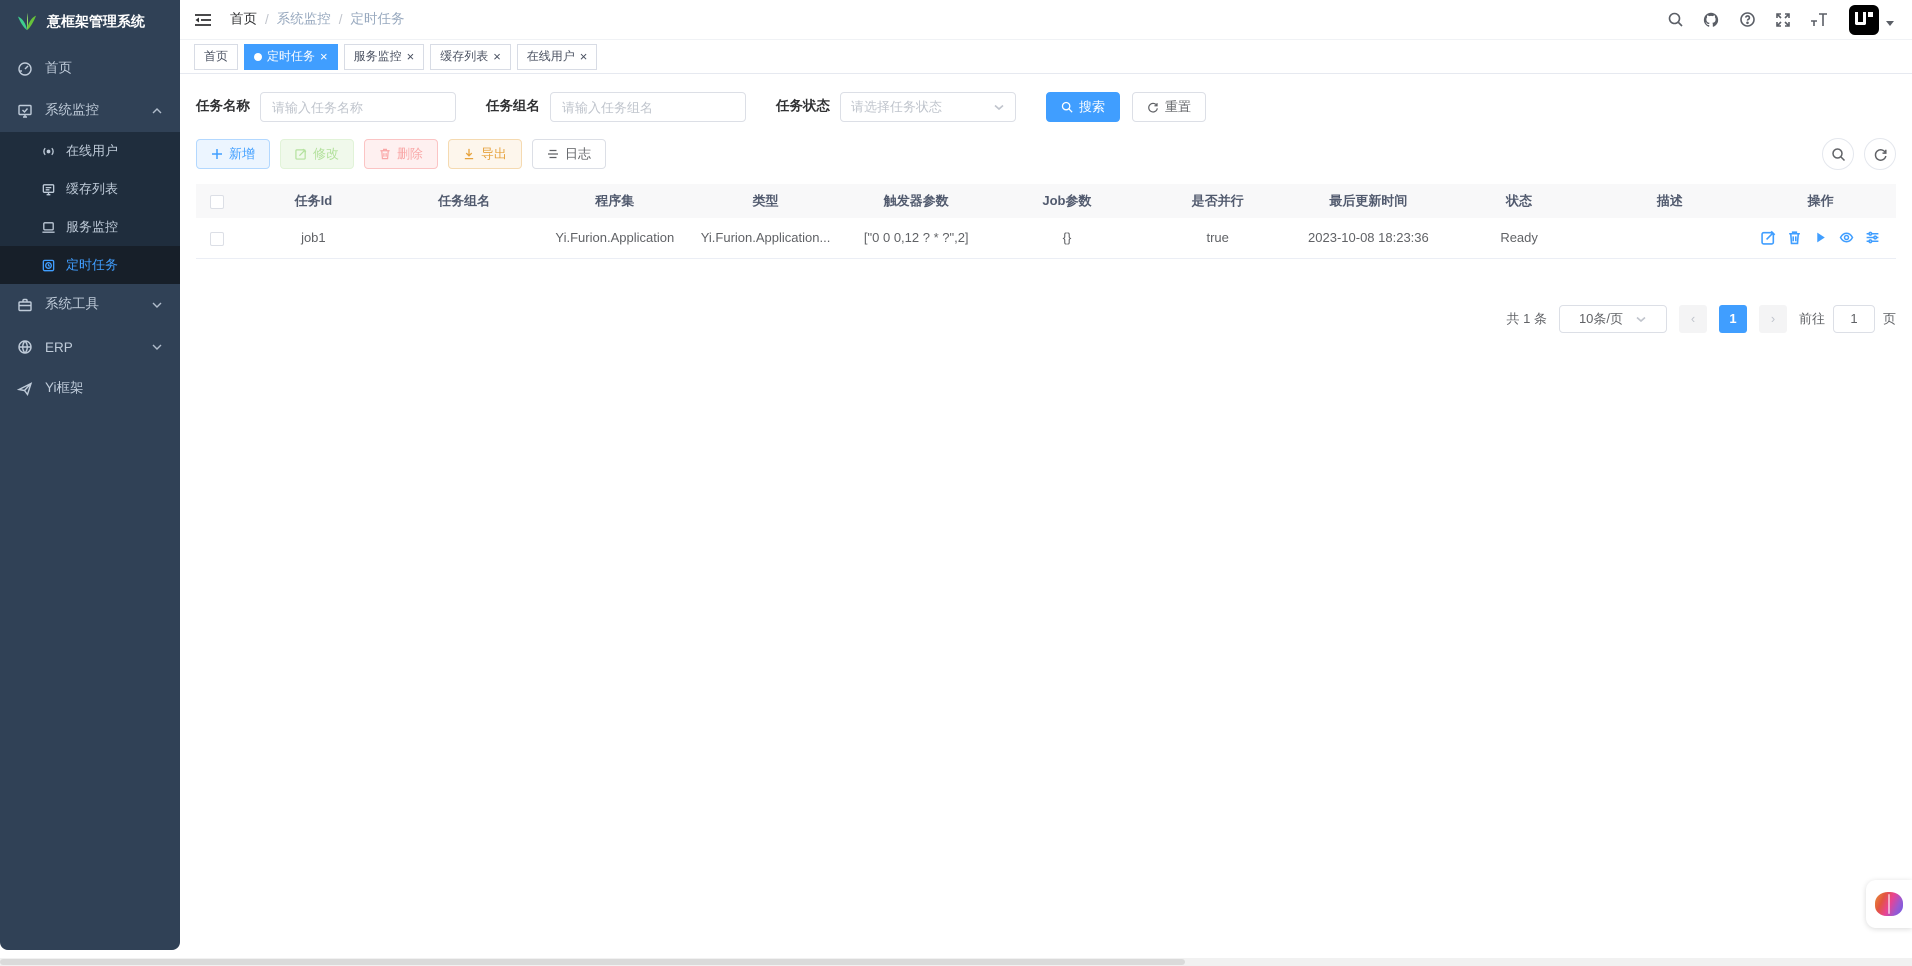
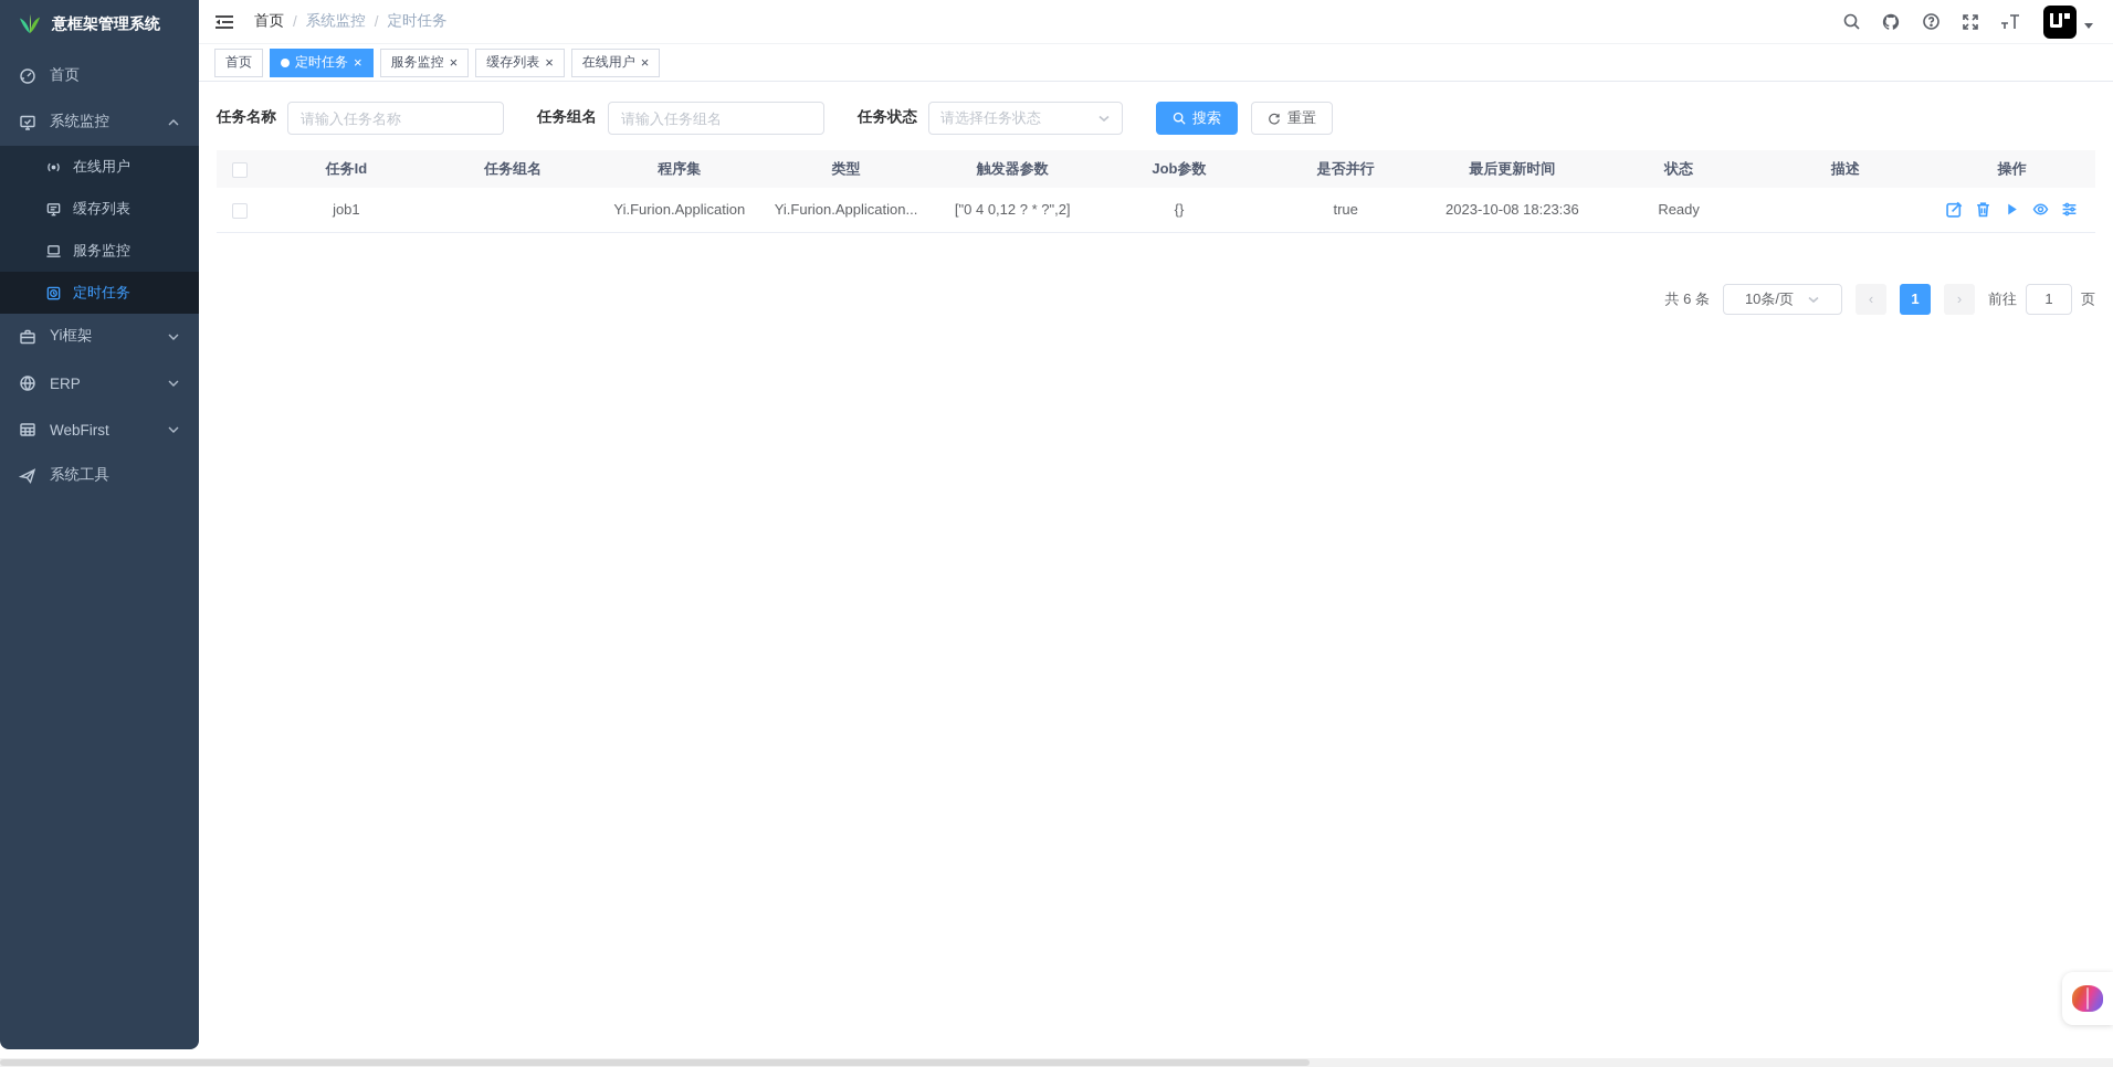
  意框架管理系统
  首页
  系统监控
  在线用户
  缓存列表
  服务监控
  定时任务
- 系统工具
+ Yi框架
  ERP
+ WebFirst
- Yi框架
+ 系统工具
  首页
  /
  系统监控
  /
  定时任务
  首页
  定时任务
  ×
  服务监控
  ×
  缓存列表
  ×
  在线用户
  ×
  任务名称
  请输入任务名称
  任务组名
  请输入任务组名
  任务状态
  请选择任务状态
  搜索
  重置
- 新增
- 修改
- 删除
- 导出
- 日志
  	任务Id	任务组名	程序集	类型	触发器参数	Job参数	是否并行	最后更新时间	状态	描述	操作
- 	job1		Yi.Furion.Application	Yi.Furion.Application...	["0 0 0,12 ? * ?",2]	{}	true	2023-10-08 18:23:36	Ready
+ 	job1		Yi.Furion.Application	Yi.Furion.Application...	["0 4 0,12 ? * ?",2]	{}	true	2023-10-08 18:23:36	Ready
- 共 1 条
+ 共 6 条
  10条/页
  ‹
  1
  ›
  前往
  1
  页
